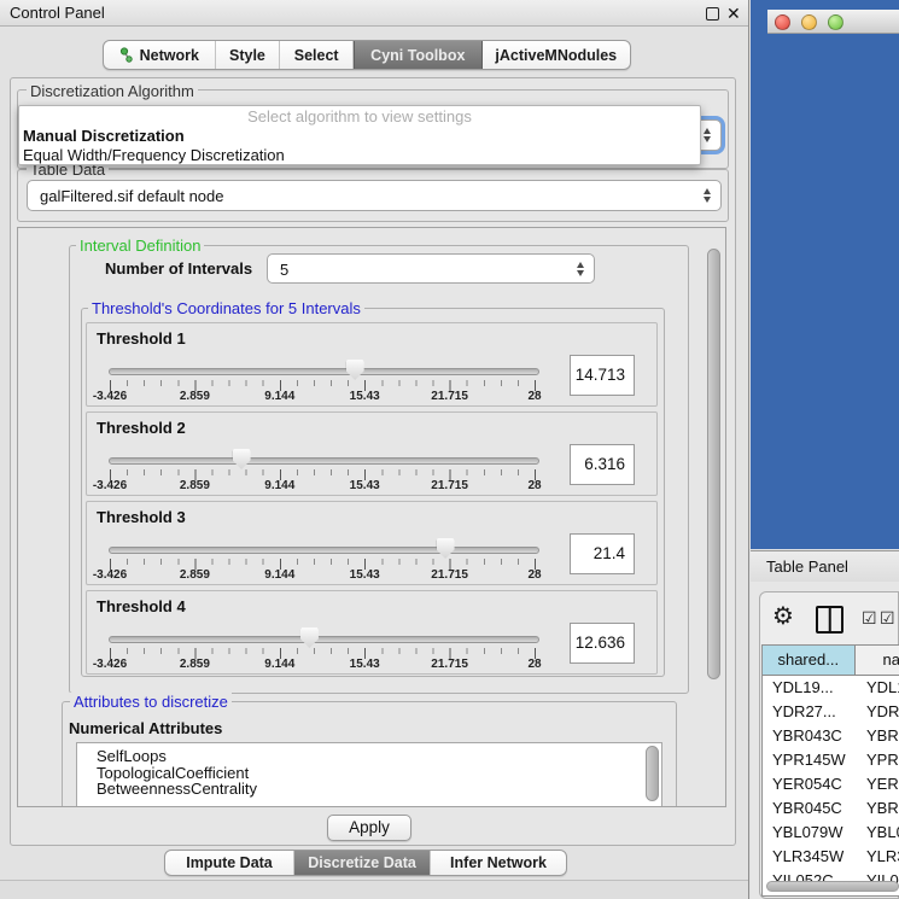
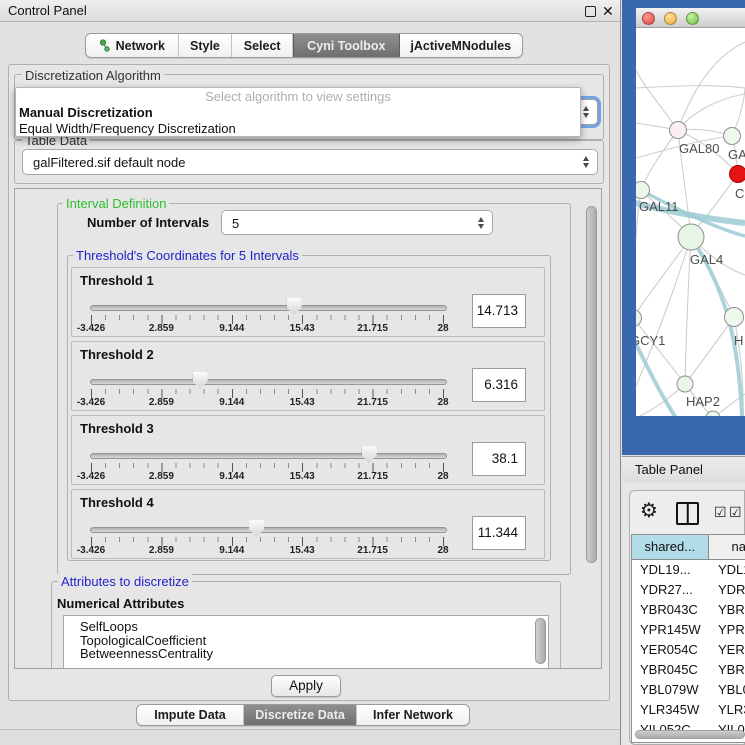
  Control Panel
  ✕
  Network
  Style
  Select
  Cyni Toolbox
  jActiveMNodules
  Discretization Algorithm
  Select algorithm to view settings
  Manual Discretization
  Equal Width/Frequency Discretization
  Table Data
  galFiltered.sif default node
  Interval Definition
  Number of Intervals
  5
  Threshold's Coordinates for 5 Intervals
  Threshold 1
  -3.426
  2.859
  9.144
  15.43
  21.715
  28
  14.713
  Threshold 2
  -3.426
  2.859
  9.144
  15.43
  21.715
  28
  6.316
  Threshold 3
  -3.426
  2.859
  9.144
  15.43
  21.715
  28
- 21.4
+ 38.1
  Threshold 4
  -3.426
  2.859
  9.144
  15.43
  21.715
  28
- 12.636
+ 11.344
  Attributes to discretize
  Numerical Attributes
  SelfLoops
  TopologicalCoefficient
  BetweennessCentrality
  Apply
  Impute Data
  Discretize Data
  Infer Network
+ GAL80
+ GA
+ C
+ GAL11
+ GAL4
+ GCY1
+ H
+ HAP2
  Table Panel
  ⚙
  ☑
  ☑
  shared...
  na
  YDL19...
  YDL
  YDR27...
  YDR
  YBR043C
  YBR
  YPR145W
  YPR
  YER054C
  YER
  YBR045C
  YBR
  YBL079W
  YBL
  YLR345W
  YLR
